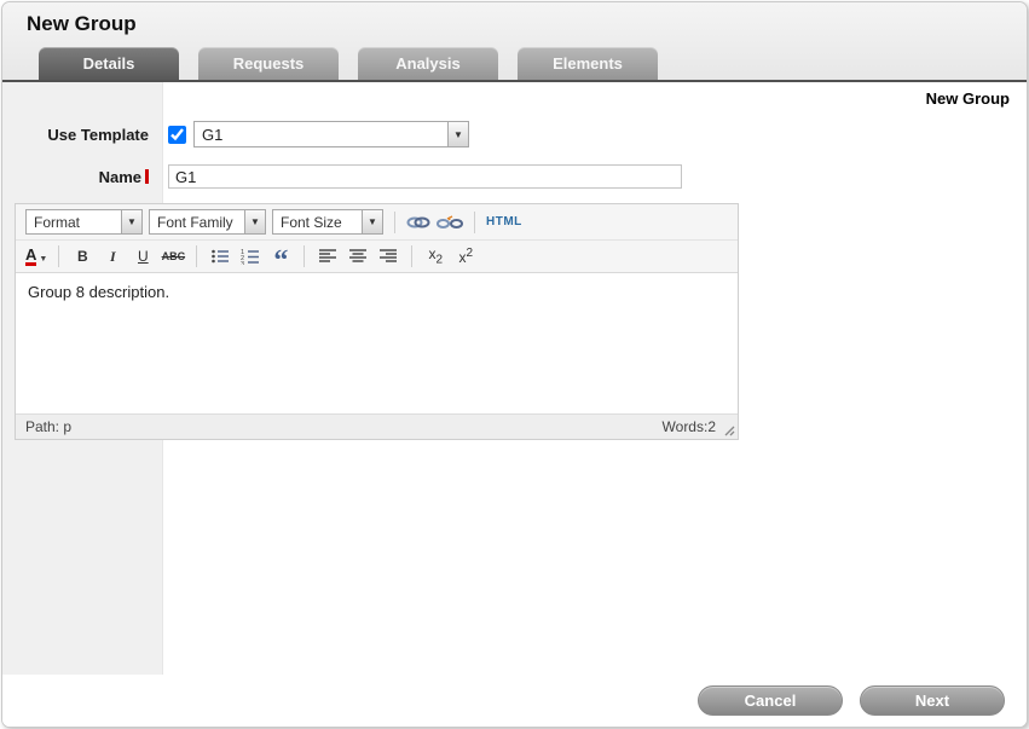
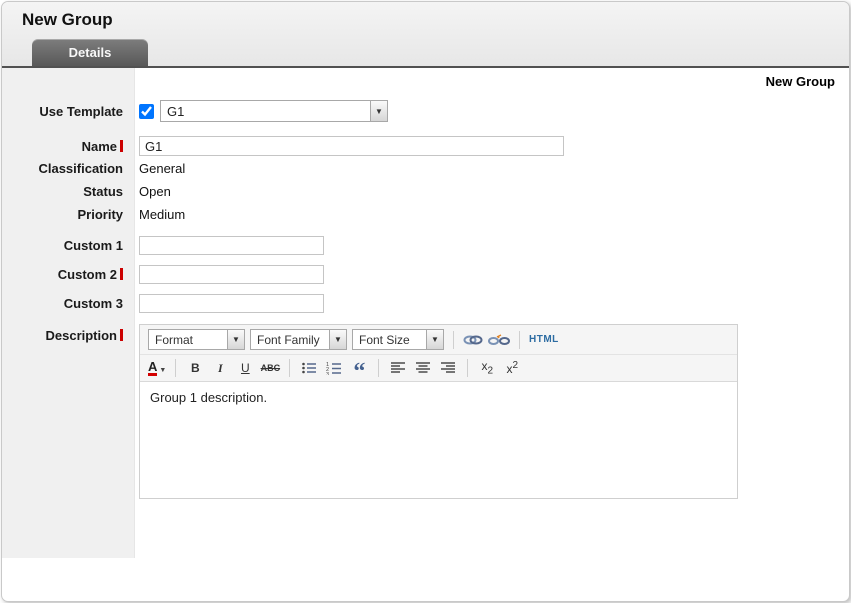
  New Group
  Details
- Requests
- Analysis
- Elements
  New Group
  Use Template
  G1
  ▼
  Name
  G1
+ Classification
+ General
+ Status
+ Open
+ Priority
+ Medium
+ Custom 1
+ Custom 2
+ Custom 3
+ Description
  Format
  ▼
  Font Family
  ▼
  Font Size
  ▼
  HTML
  A
  B
  I
  U
  ABC
  “
  x2
  x2
- Group 8 description.
+ Group 1 description.
- Path: p
- Words:2
- Cancel
- Next
